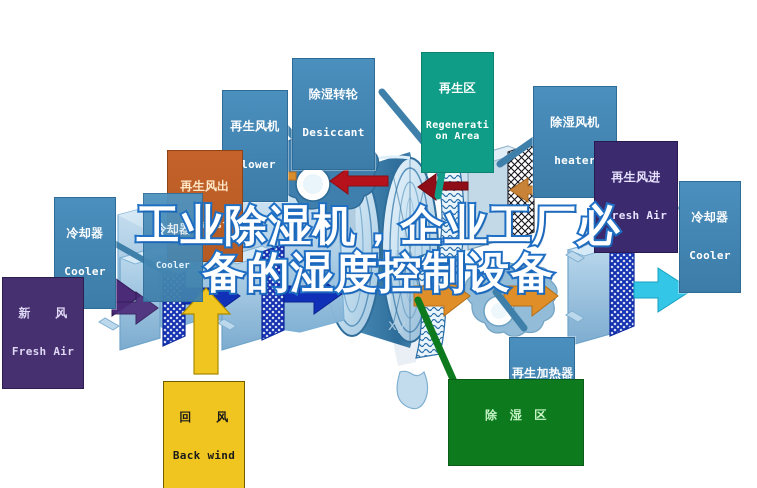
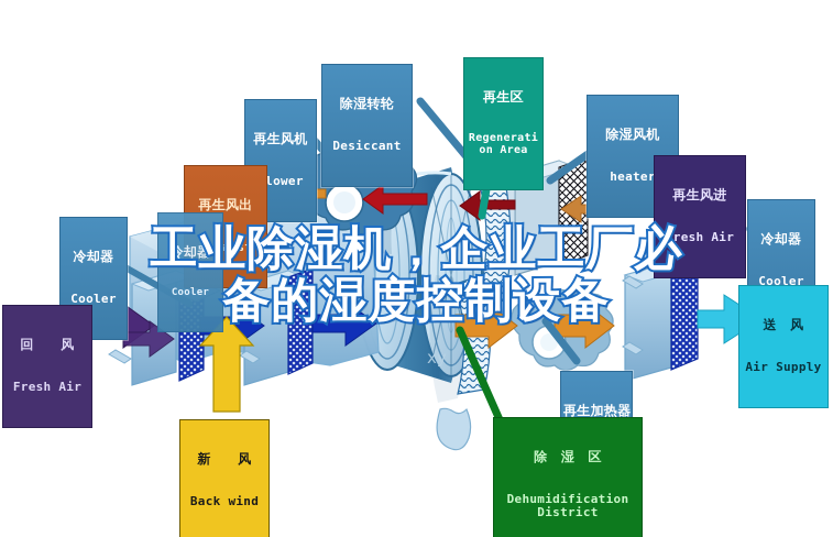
  xy
  除湿转轮
  Desiccant
  再生风机
  lower
  再生区
  Regenerati
  on Area
  除湿风机
  heater
  再生风进
  Fresh Air
  再生风出
  冷却器
  Cooler
  冷却器
  Cooler
  冷却器
  Cooler
- 新 风
+ 回 风
  Fresh Air
- 回 风
+ 新 风
  Back wind
  再生加热器
  除 湿 区
+ Dehumidification
+ District
+ 送 风
+ Air Supply
  工业除湿机，企业工厂必
  备的湿度控制设备
